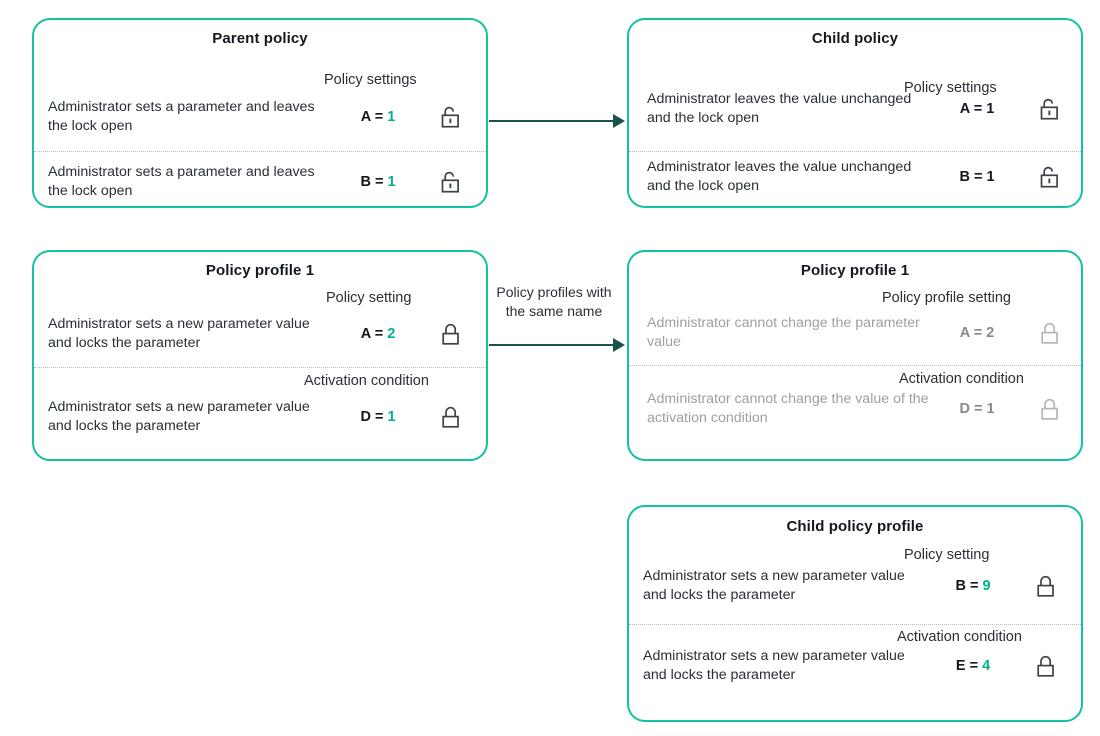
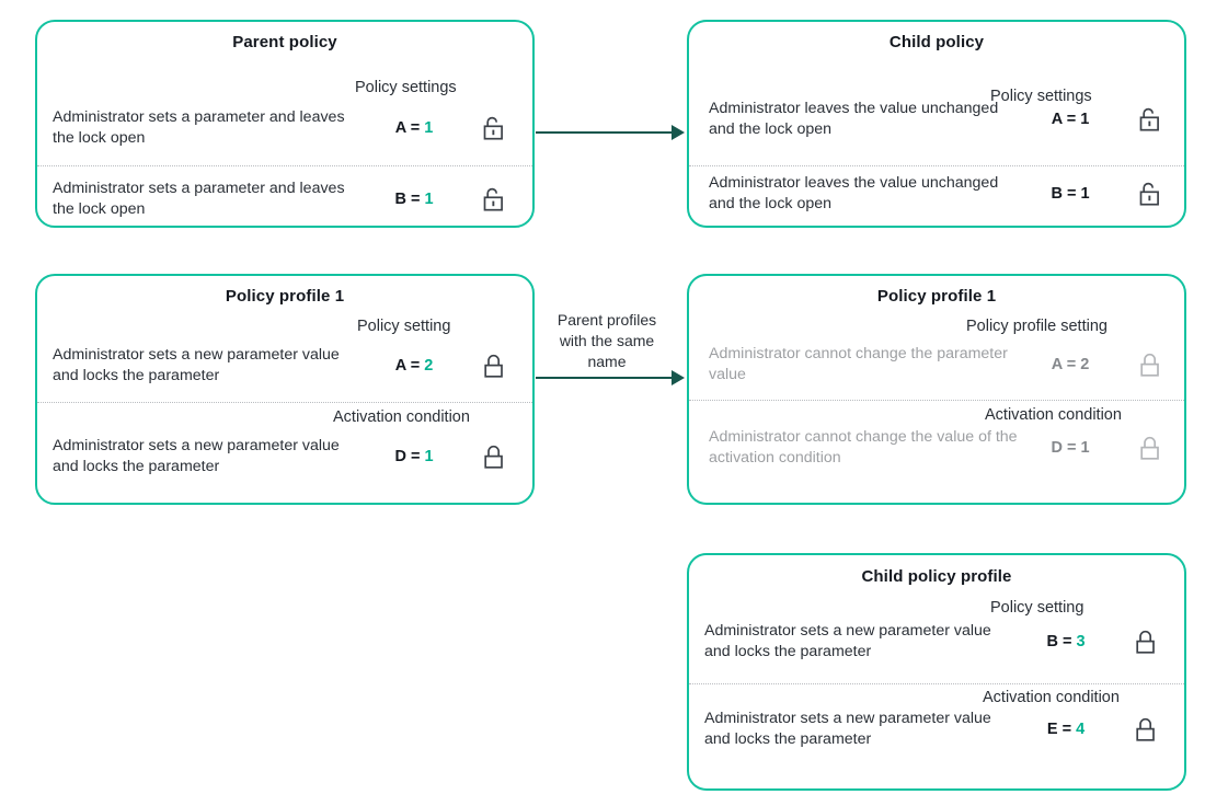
  Parent policy
  Policy settings
  Administrator sets a parameter and leaves the lock open
  A = 1
  Administrator sets a parameter and leaves the lock open
  B = 1
  Child policy
  Policy settings
  Administrator leaves the value unchanged and the lock open
  A = 1
  Administrator leaves the value unchanged and the lock open
  B = 1
  Policy profile 1
  Policy setting
  Administrator sets a new parameter value and locks the parameter
  A = 2
  Activation condition
  Administrator sets a new parameter value and locks the parameter
  D = 1
  Policy profile 1
  Policy profile setting
  Administrator cannot change the parameter value
  A = 2
  Activation condition
  Administrator cannot change the value of the activation condition
  D = 1
  Child policy profile
  Policy setting
  Administrator sets a new parameter value and locks the parameter
- B = 9
+ B = 3
  Activation condition
  Administrator sets a new parameter value and locks the parameter
  E = 4
- Policy profiles with the same name
+ Parent profiles with the same name
